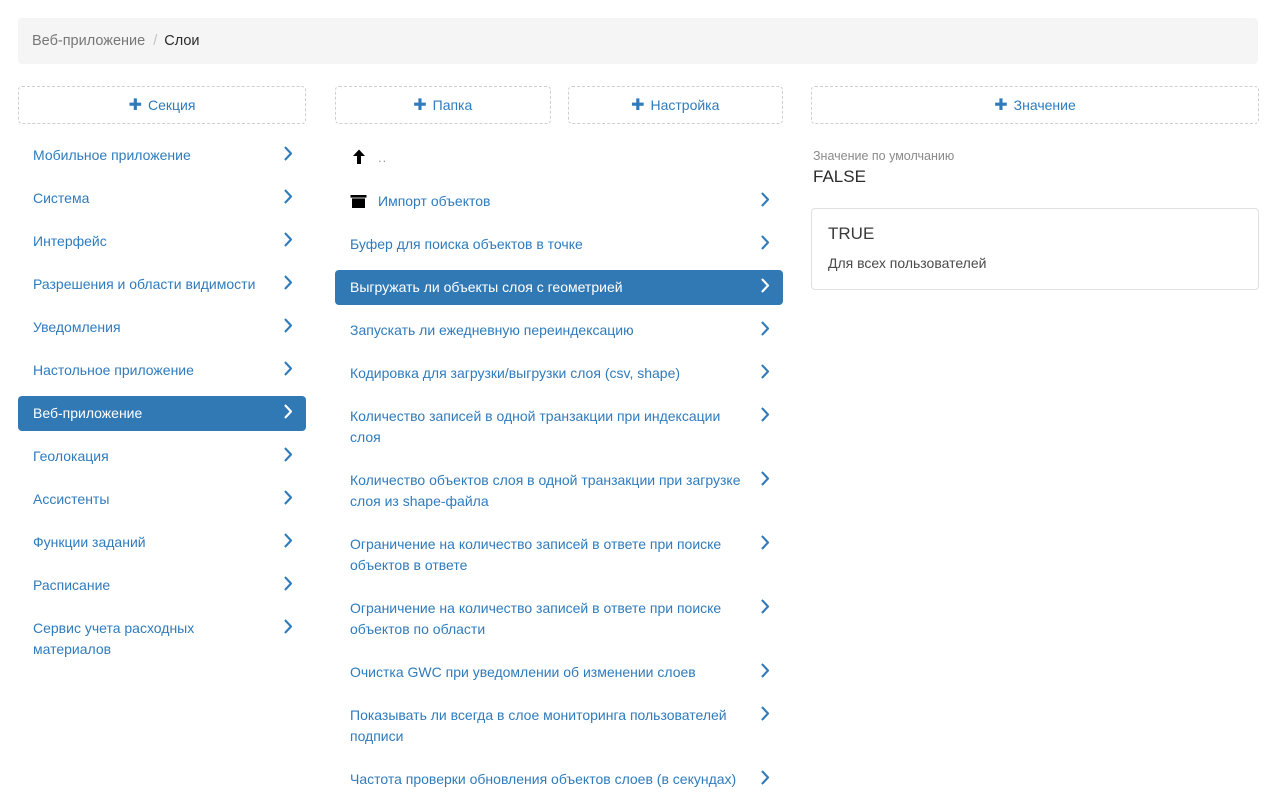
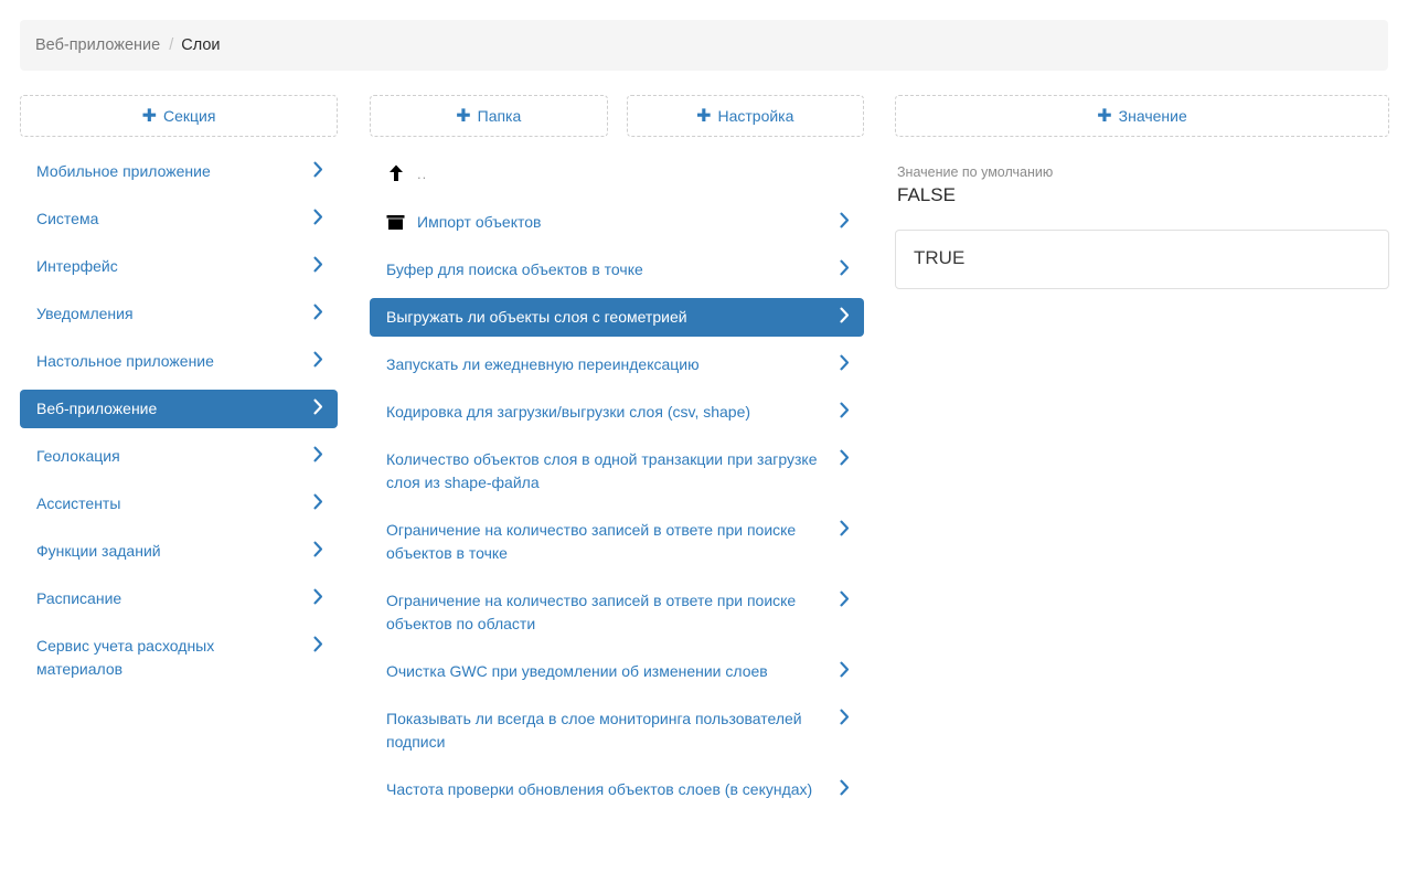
  Веб-приложение
  /
  Слои
  ✚
  Секция
  Мобильное приложение
  Система
  Интерфейс
- Разрешения и области видимости
  Уведомления
  Настольное приложение
  Веб-приложение
  Геолокация
  Ассистенты
  Функции заданий
  Расписание
  Сервис учета расходных материалов
  ✚
  Папка
  ✚
  Настройка
  ..
  Импорт объектов
  Буфер для поиска объектов в точке
  Выгружать ли объекты слоя с геометрией
  Запускать ли ежедневную переиндексацию
  Кодировка для загрузки/выгрузки слоя (csv, shape)
- Количество записей в одной транзакции при индексации слоя
  Количество объектов слоя в одной транзакции при загрузке слоя из shape-файла
- Ограничение на количество записей в ответе при поиске объектов в ответе
+ Ограничение на количество записей в ответе при поиске объектов в точке
  Ограничение на количество записей в ответе при поиске объектов по области
  Очистка GWC при уведомлении об изменении слоев
  Показывать ли всегда в слое мониторинга пользователей подписи
  Частота проверки обновления объектов слоев (в секундах)
  ✚
  Значение
  Значение по умолчанию
  FALSE
  TRUE
- Для всех пользователей
